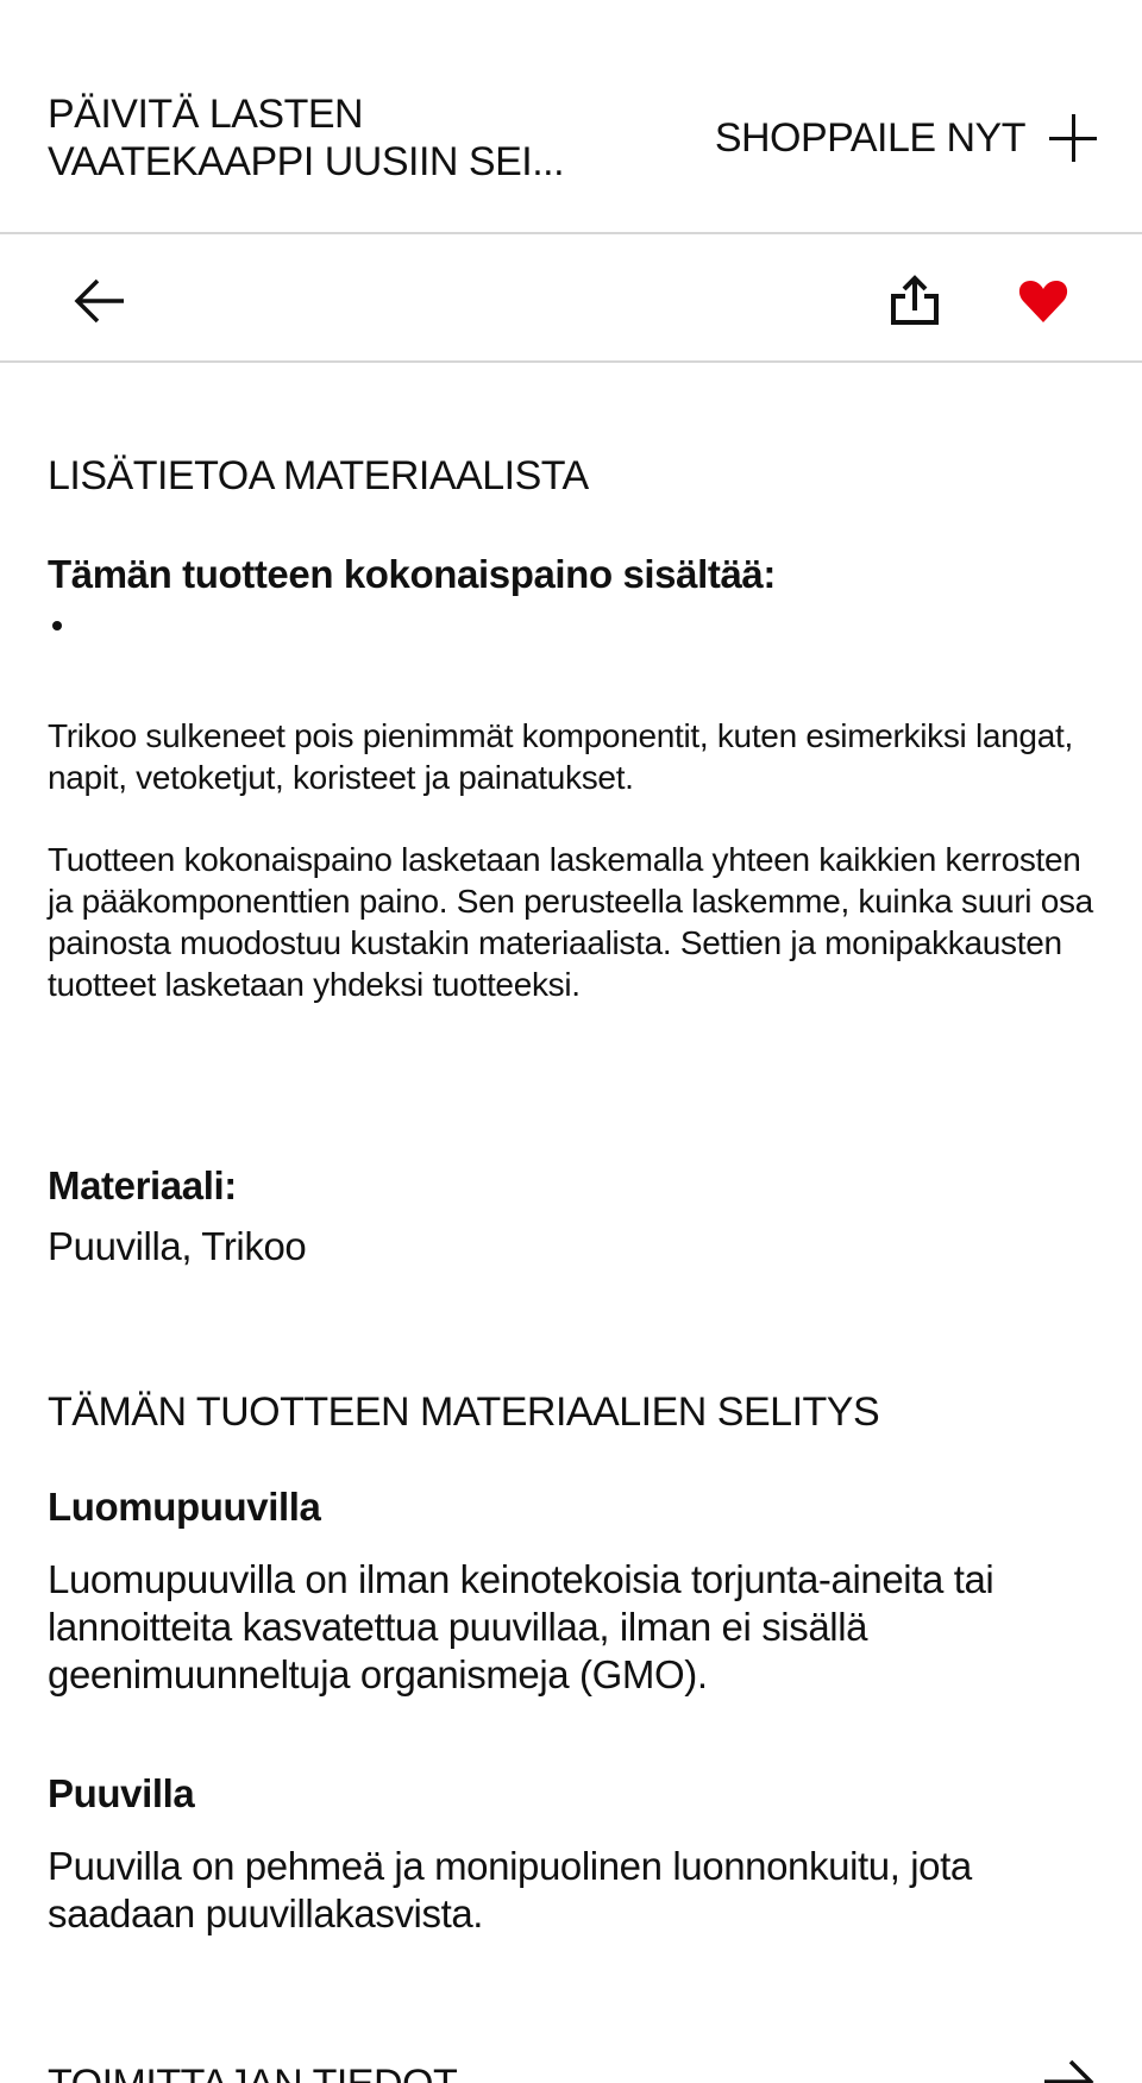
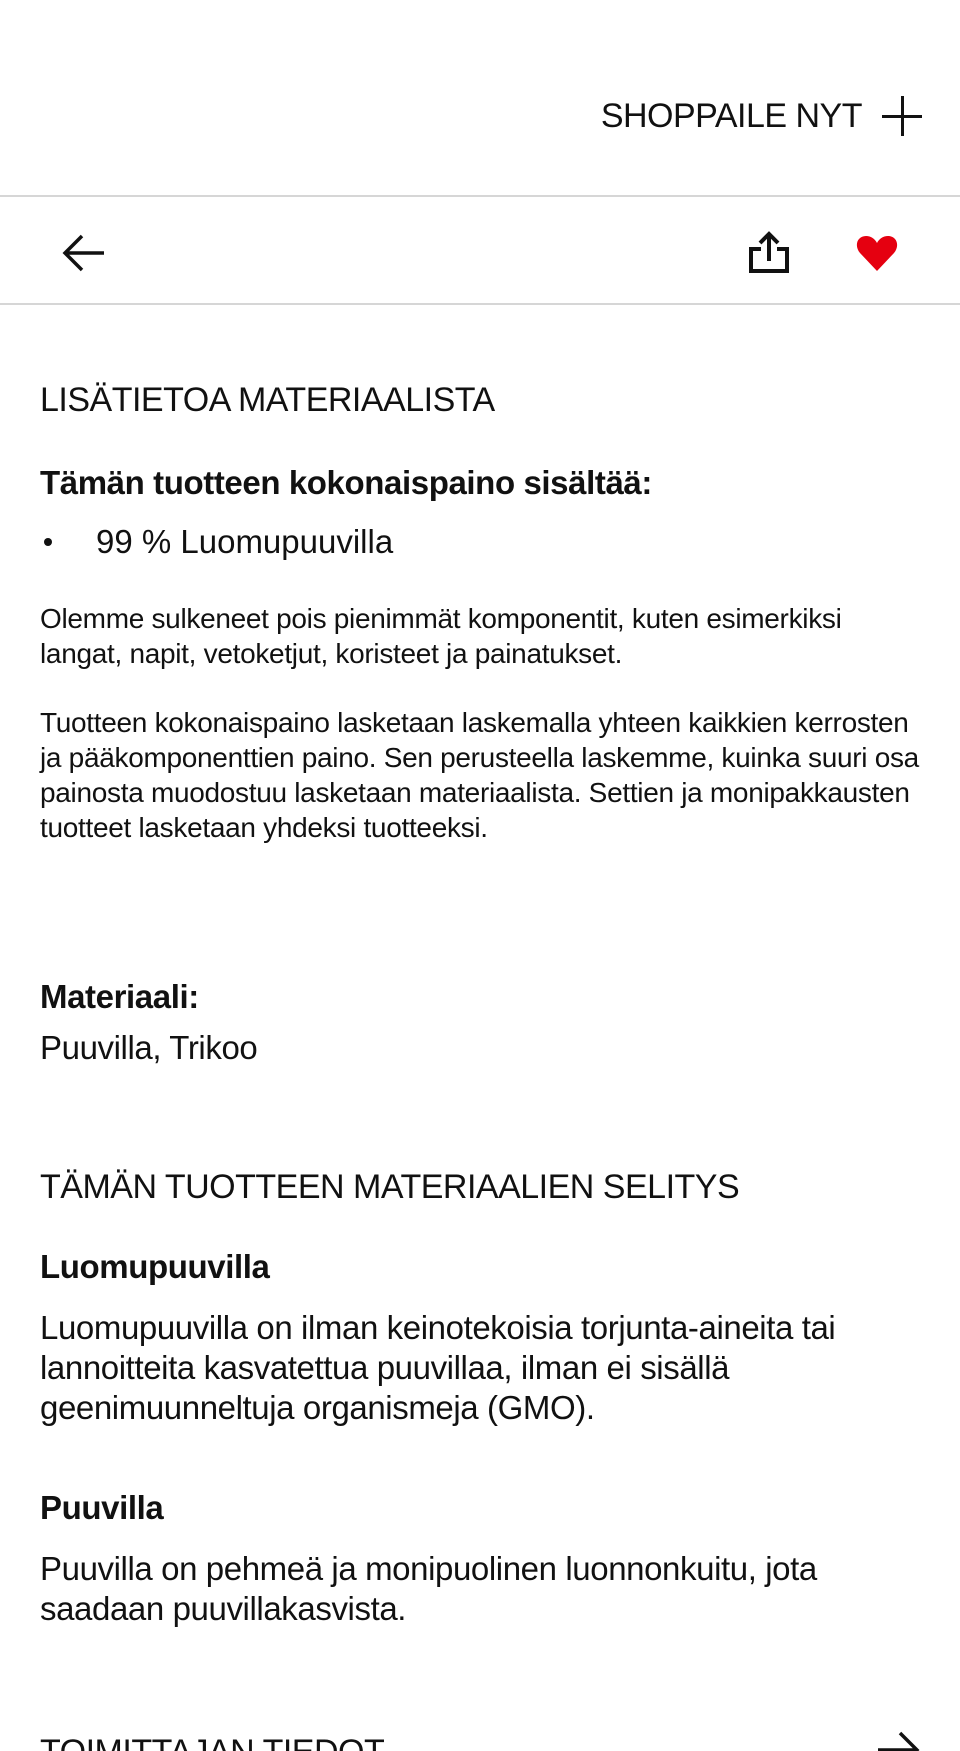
- PÄIVITÄ LASTEN VAATEKAAPPI UUSIIN SEI...
  SHOPPAILE NYT
  LISÄTIETOA MATERIAALISTA
  Tämän tuotteen kokonaispaino sisältää:
+ 99 % Luomupuuvilla
- Trikoo sulkeneet pois pienimmät komponentit, kuten esimerkiksi langat, napit, vetoketjut, koristeet ja painatukset.
+ Olemme sulkeneet pois pienimmät komponentit, kuten esimerkiksi langat, napit, vetoketjut, koristeet ja painatukset.
- Tuotteen kokonaispaino lasketaan laskemalla yhteen kaikkien kerrosten ja pääkomponenttien paino. Sen perusteella laskemme, kuinka suuri osa painosta muodostuu kustakin materiaalista. Settien ja monipakkausten tuotteet lasketaan yhdeksi tuotteeksi.
+ Tuotteen kokonaispaino lasketaan laskemalla yhteen kaikkien kerrosten ja pääkomponenttien paino. Sen perusteella laskemme, kuinka suuri osa painosta muodostuu lasketaan materiaalista. Settien ja monipakkausten tuotteet lasketaan yhdeksi tuotteeksi.
  Materiaali:
  Puuvilla, Trikoo
  TÄMÄN TUOTTEEN MATERIAALIEN SELITYS
  Luomupuuvilla
  Luomupuuvilla on ilman keinotekoisia torjunta-aineita tai lannoitteita kasvatettua puuvillaa, ilman ei sisällä geenimuunneltuja organismeja (GMO).
  Puuvilla
  Puuvilla on pehmeä ja monipuolinen luonnonkuitu, jota saadaan puuvillakasvista.
